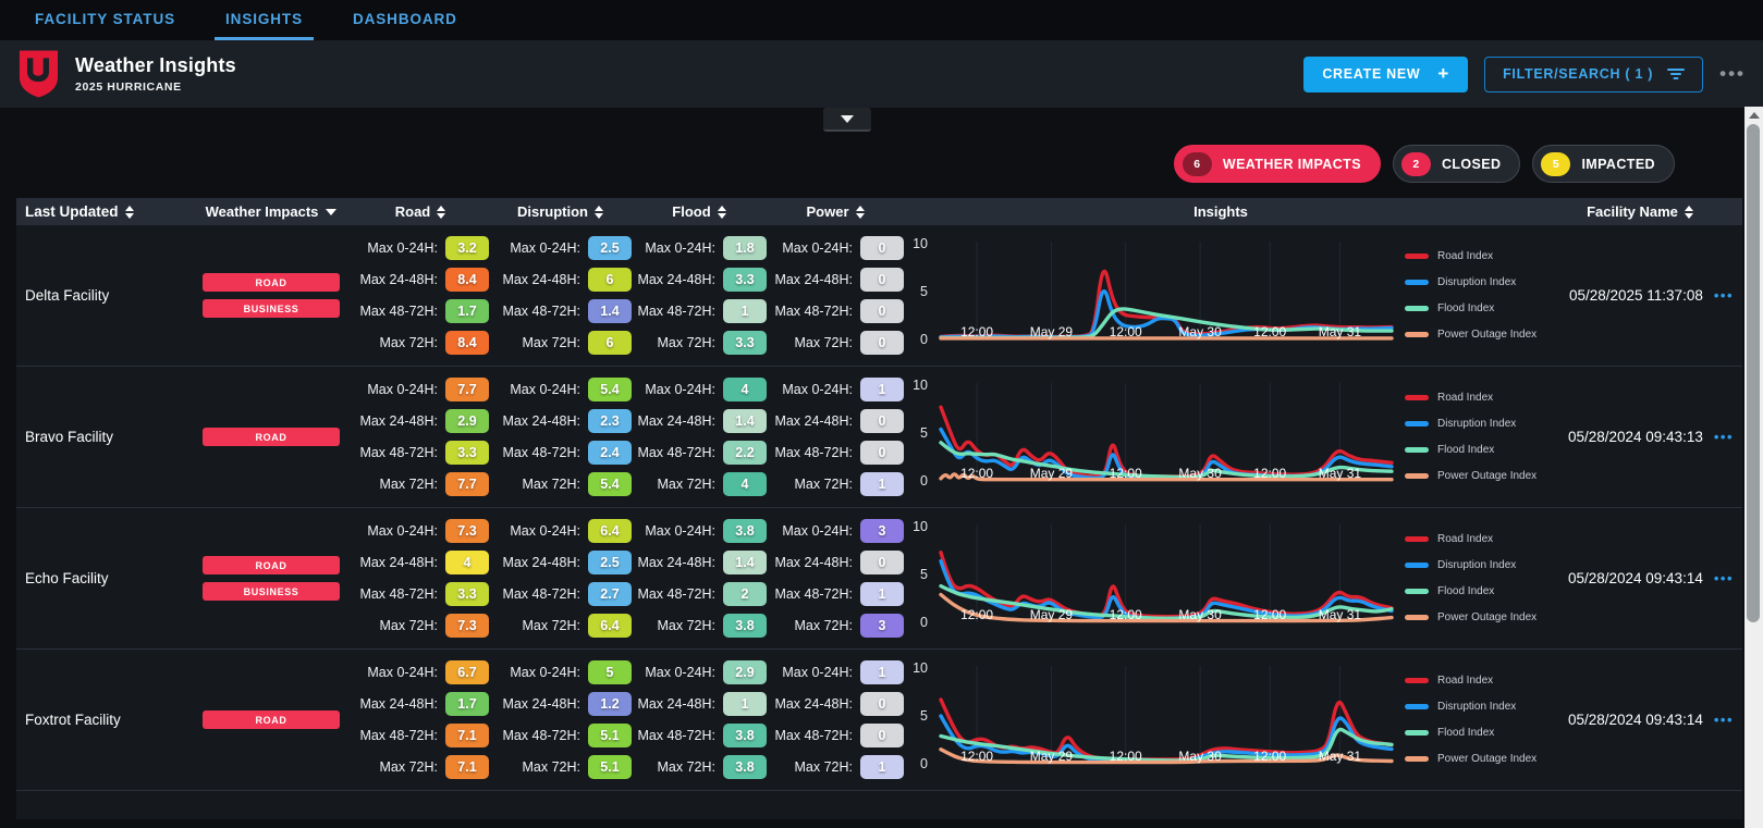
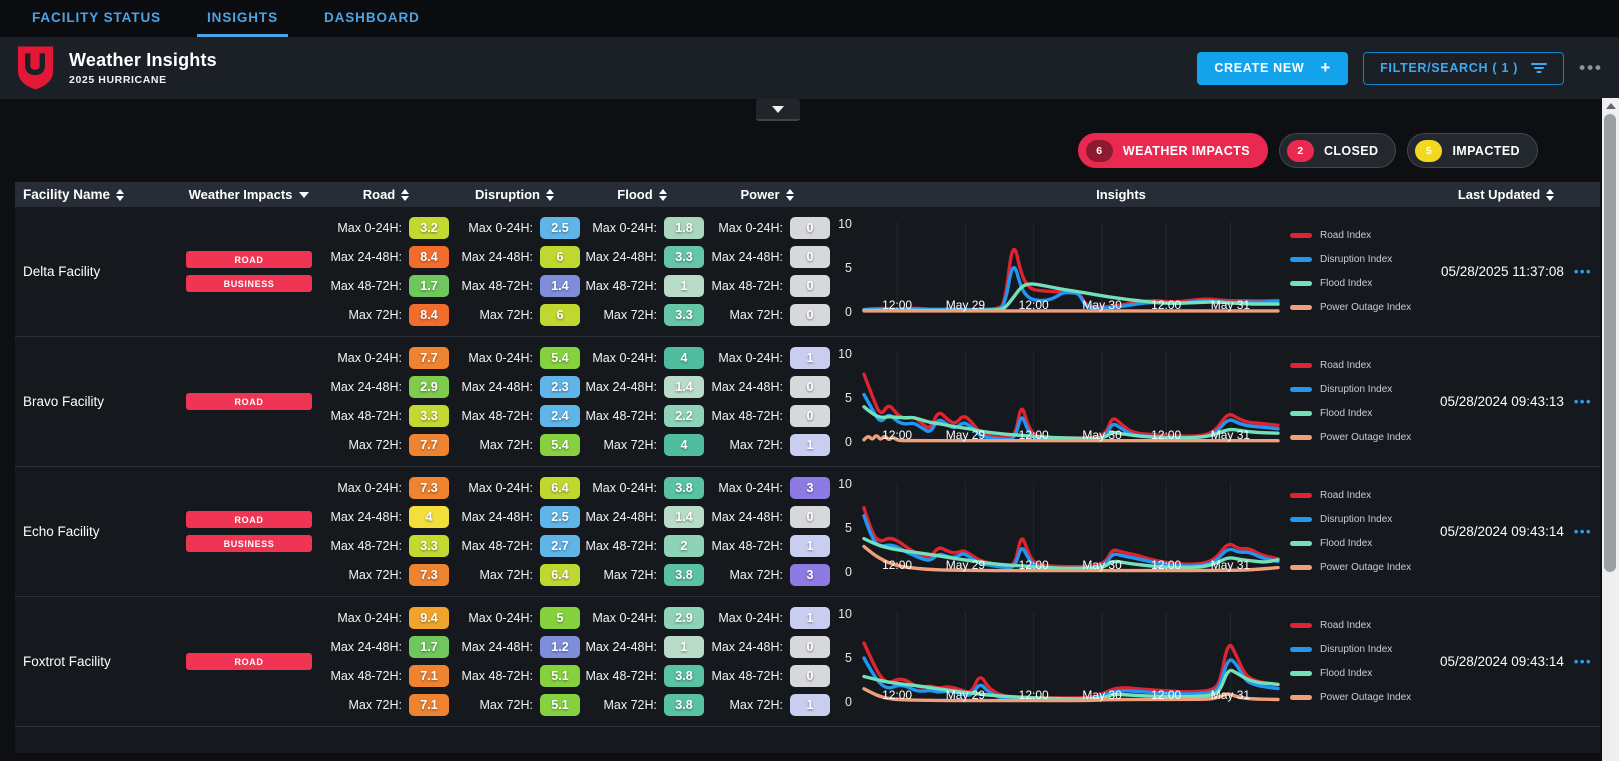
  FACILITY STATUS
  INSIGHTS
  DASHBOARD
  Weather Insights
  2025 HURRICANE
  CREATE NEW
  +
  FILTER/SEARCH ( 1 )
  •••
  6
  WEATHER IMPACTS
  2
  CLOSED
  5
  IMPACTED
- Last Updated
+ Facility Name
  Weather Impacts
  Road
  Disruption
  Flood
  Power
  Insights
- Facility Name
+ Last Updated
  Delta Facility
  ROAD
  BUSINESS
  Max 0-24H:
  3.2
  Max 24-48H:
  8.4
  Max 48-72H:
  1.7
  Max 72H:
  8.4
  Max 0-24H:
  2.5
  Max 24-48H:
  6
  Max 48-72H:
  1.4
  Max 72H:
  6
  Max 0-24H:
  1.8
  Max 24-48H:
  3.3
  Max 48-72H:
  1
  Max 72H:
  3.3
  Max 0-24H:
  0
  Max 24-48H:
  0
  Max 48-72H:
  0
  Max 72H:
  0
  12:00
  May 29
  12:00
  May 30
  12:00
  May 31
  10
  5
  0
  Road Index
  Disruption Index
  Flood Index
  Power Outage Index
  05/28/2025 11:37:08
  •••
  Bravo Facility
  ROAD
  Max 0-24H:
  7.7
  Max 24-48H:
  2.9
  Max 48-72H:
  3.3
  Max 72H:
  7.7
  Max 0-24H:
  5.4
  Max 24-48H:
  2.3
  Max 48-72H:
  2.4
  Max 72H:
  5.4
  Max 0-24H:
  4
  Max 24-48H:
  1.4
  Max 48-72H:
  2.2
  Max 72H:
  4
  Max 0-24H:
  1
  Max 24-48H:
  0
  Max 48-72H:
  0
  Max 72H:
  1
  12:00
  May 29
  12:00
  May 30
  12:00
  May 31
  10
  5
  0
  Road Index
  Disruption Index
  Flood Index
  Power Outage Index
  05/28/2024 09:43:13
  •••
  Echo Facility
  ROAD
  BUSINESS
  Max 0-24H:
  7.3
  Max 24-48H:
  4
  Max 48-72H:
  3.3
  Max 72H:
  7.3
  Max 0-24H:
  6.4
  Max 24-48H:
  2.5
  Max 48-72H:
  2.7
  Max 72H:
  6.4
  Max 0-24H:
  3.8
  Max 24-48H:
  1.4
  Max 48-72H:
  2
  Max 72H:
  3.8
  Max 0-24H:
  3
  Max 24-48H:
  0
  Max 48-72H:
  1
  Max 72H:
  3
  12:00
  May 29
  12:00
  May 30
  12:00
  May 31
  10
  5
  0
  Road Index
  Disruption Index
  Flood Index
  Power Outage Index
  05/28/2024 09:43:14
  •••
  Foxtrot Facility
  ROAD
  Max 0-24H:
- 6.7
+ 9.4
  Max 24-48H:
  1.7
  Max 48-72H:
  7.1
  Max 72H:
  7.1
  Max 0-24H:
  5
  Max 24-48H:
  1.2
  Max 48-72H:
  5.1
  Max 72H:
  5.1
  Max 0-24H:
  2.9
  Max 24-48H:
  1
  Max 48-72H:
  3.8
  Max 72H:
  3.8
  Max 0-24H:
  1
  Max 24-48H:
  0
  Max 48-72H:
  0
  Max 72H:
  1
  12:00
  May 29
  12:00
  May 30
  12:00
  May 31
  10
  5
  0
  Road Index
  Disruption Index
  Flood Index
  Power Outage Index
  05/28/2024 09:43:14
  •••
